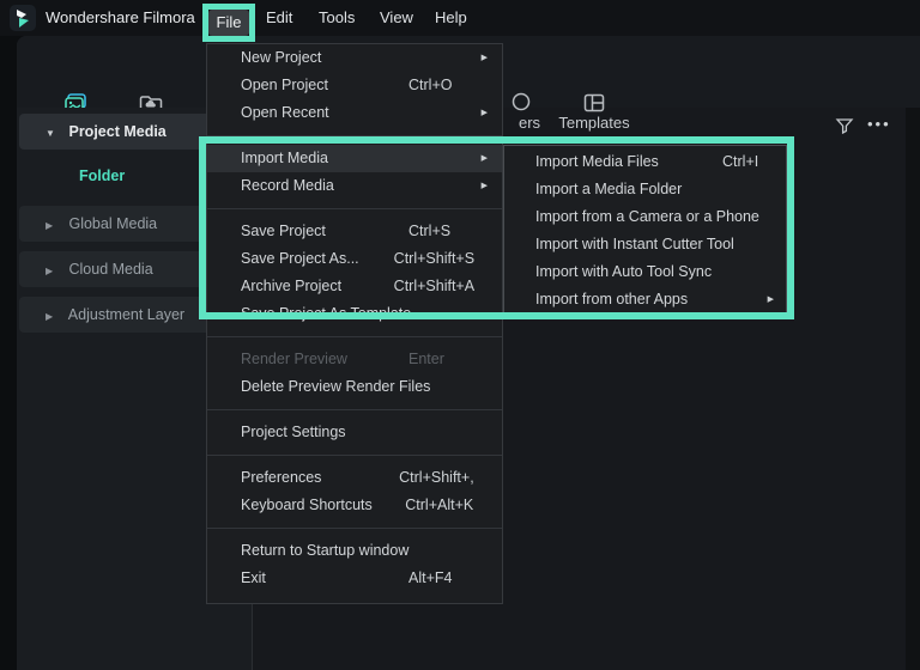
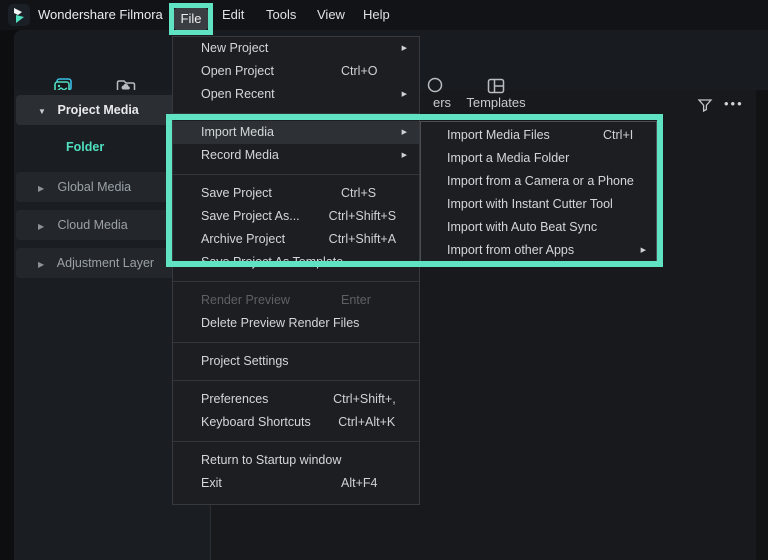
  Wondershare Filmora
  File
  Edit
  Tools
  View
  Help
  ers
  Templates
  •••
  ▼ Project Media
  Folder
  ▶ Global Media
  ▶ Cloud Media
  ▶ Adjustment Layer
  New Project
  Open Project
  Ctrl+O
  Open Recent
  Import Media
  Record Media
  Save Project
  Ctrl+S
  Save Project As...
  Ctrl+Shift+S
  Archive Project
  Ctrl+Shift+A
  Save Project As Template
  Render Preview
  Enter
  Delete Preview Render Files
  Project Settings
  Preferences
  Ctrl+Shift+,
  Keyboard Shortcuts
  Ctrl+Alt+K
  Return to Startup window
  Exit
  Alt+F4
  Import Media Files
  Ctrl+I
  Import a Media Folder
  Import from a Camera or a Phone
  Import with Instant Cutter Tool
- Import with Auto Tool Sync
+ Import with Auto Beat Sync
  Import from other Apps
